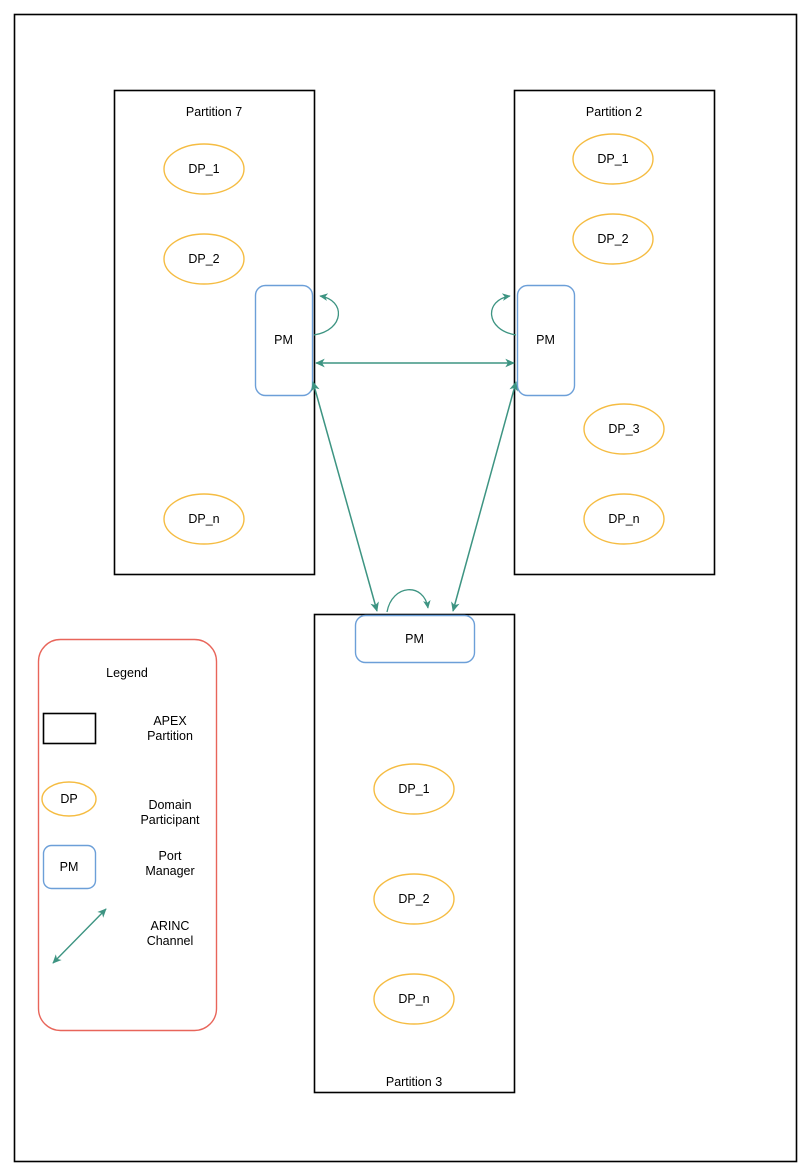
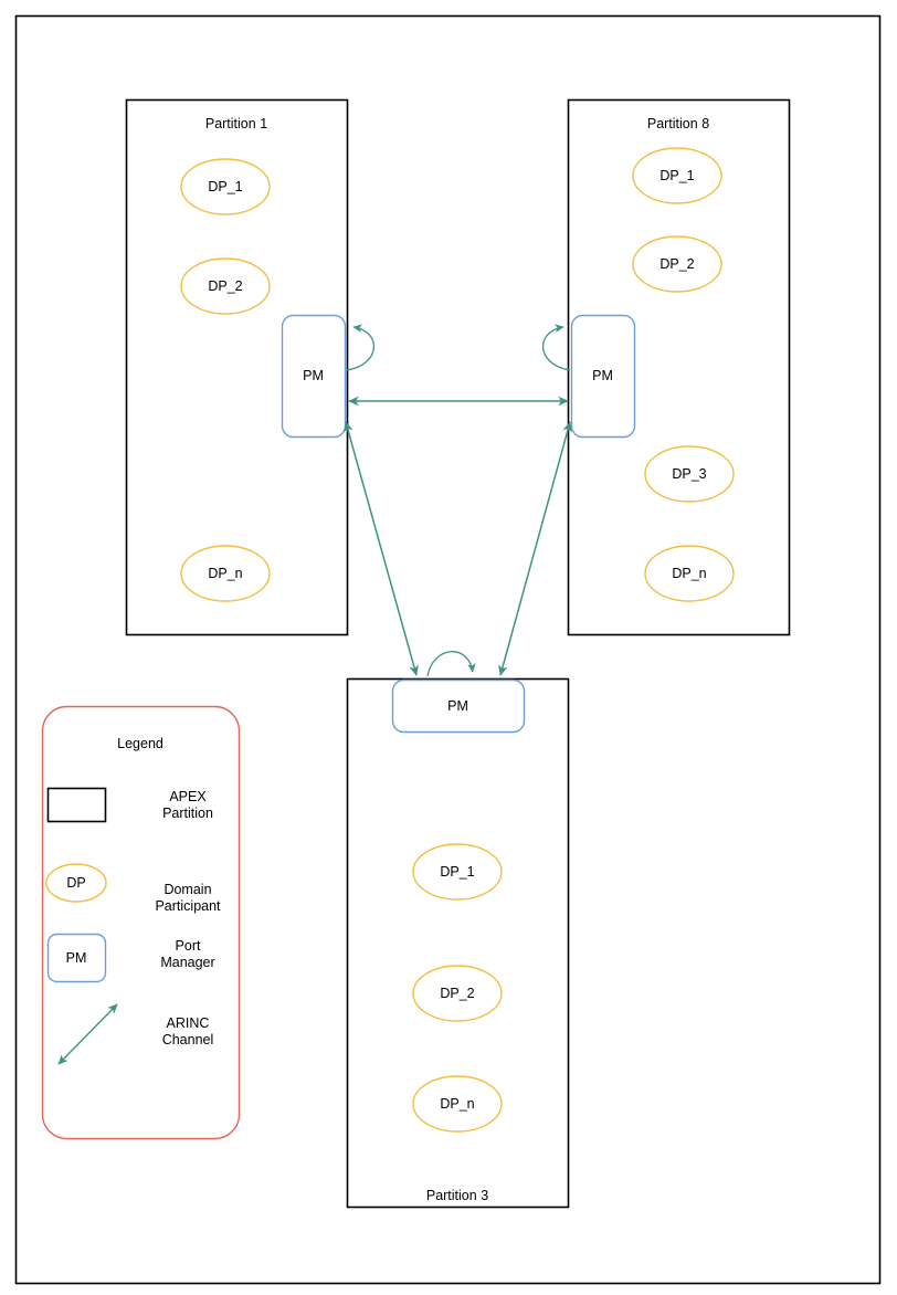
- Partition 7
+ Partition 1
  DP_1
  DP_2
  DP_n
  PM
- Partition 2
+ Partition 8
  DP_1
  DP_2
  DP_3
  DP_n
  PM
  Partition 3
  DP_1
  DP_2
  DP_n
  PM
  Legend
  APEX
  Partition
  DP
  Domain
  Participant
  PM
  Port
  Manager
  ARINC
  Channel
